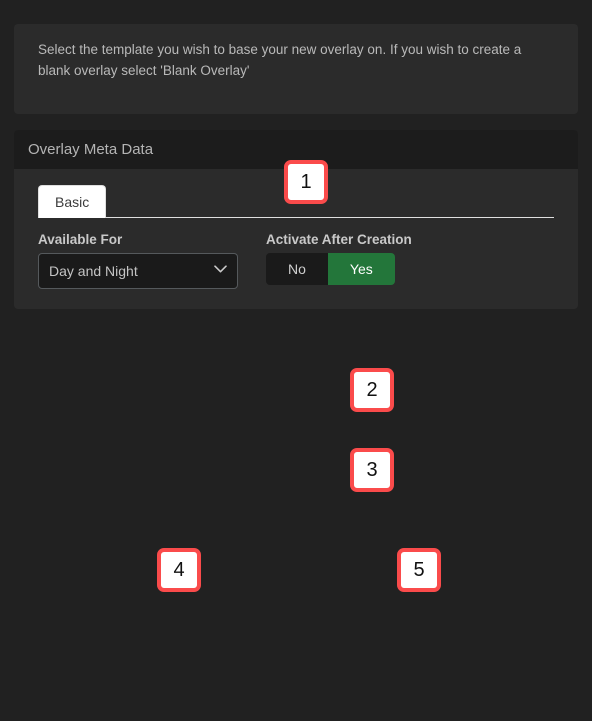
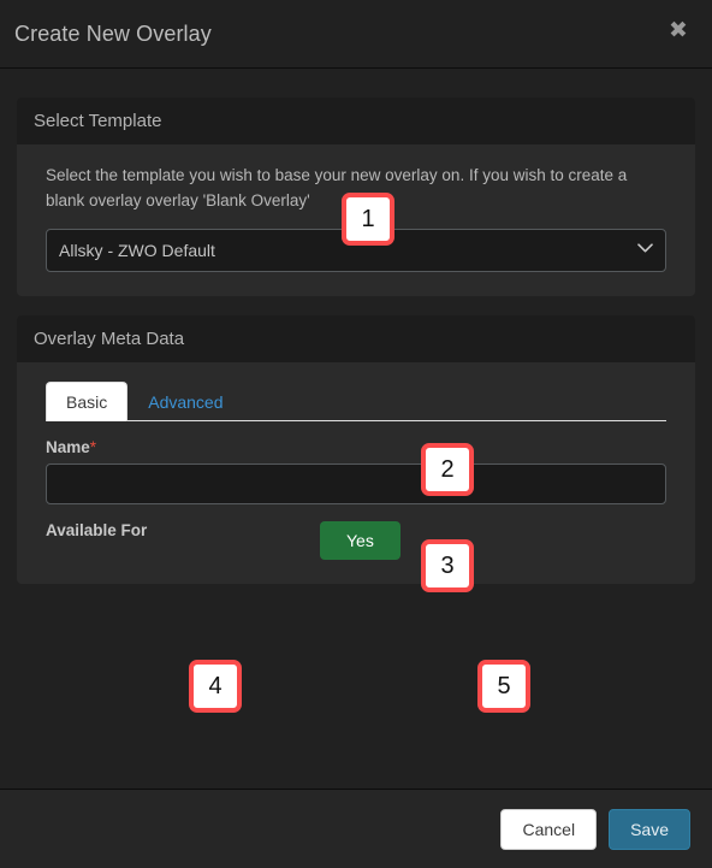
+ Create New Overlay
+ ✖
+ Select Template
- Select the template you wish to base your new overlay on. If you wish to create a blank overlay select 'Blank Overlay'
+ Select the template you wish to base your new overlay on. If you wish to create a blank overlay overlay 'Blank Overlay'
+ Allsky - ZWO Default
  Overlay Meta Data
  Basic
+ Advanced
+ Name*
  Available For
- Day and Night
- Activate After Creation
- No
  Yes
+ Cancel
+ Save
  1
  2
  3
  4
  5
